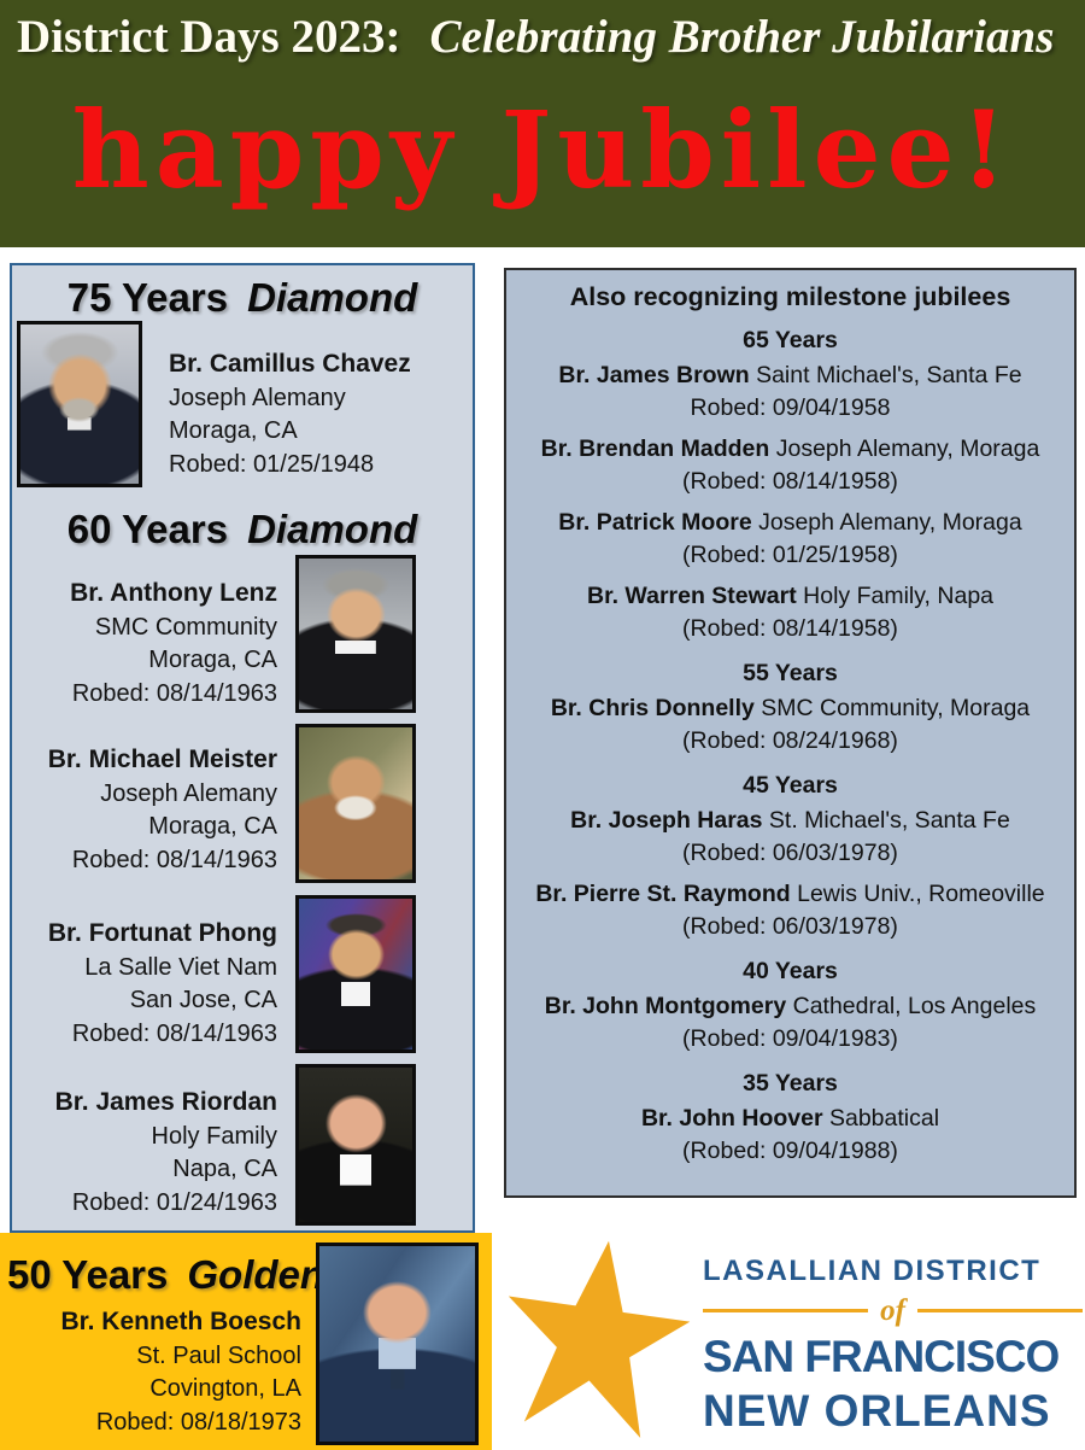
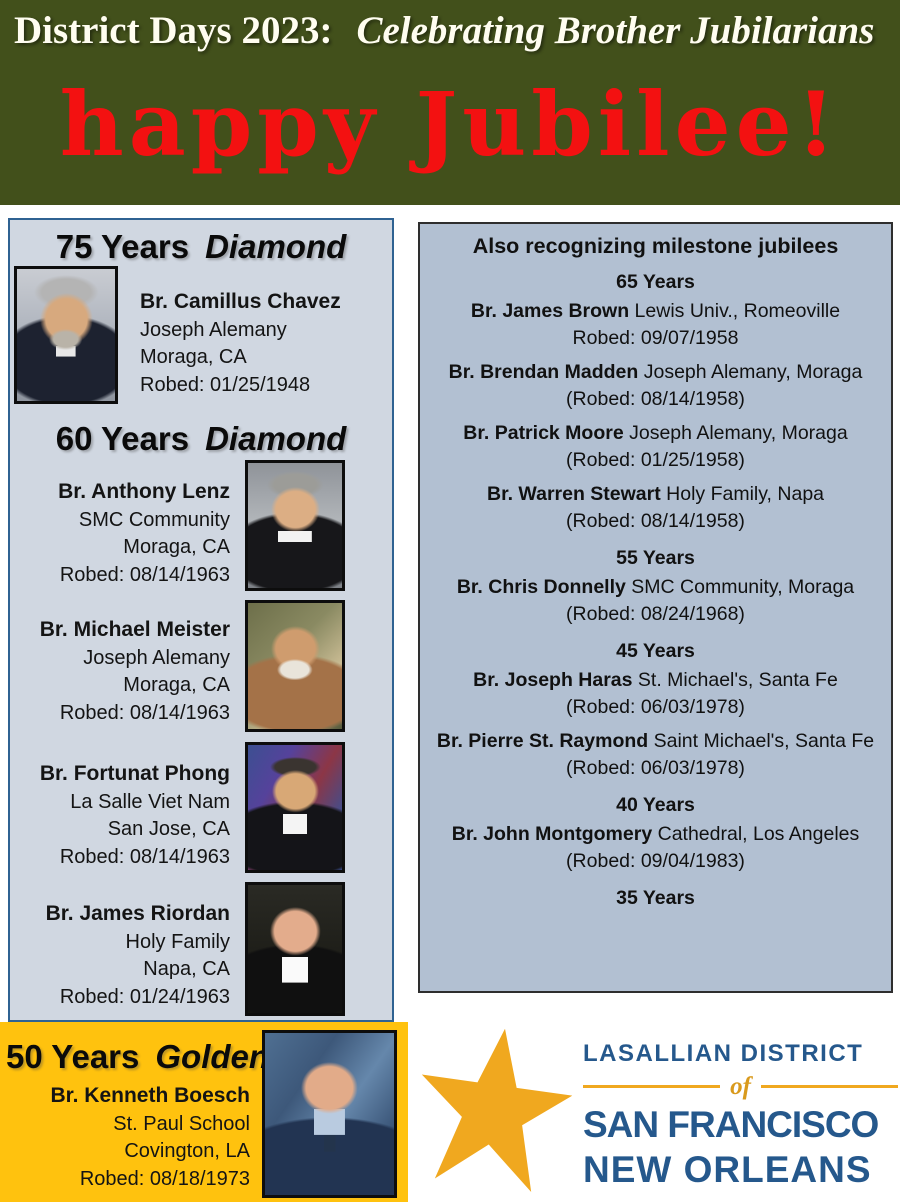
  District Days 2023: Celebrating Brother Jubilarians
  happy Jubilee!
  75 Years Diamond
  Br. Camillus Chavez
  Joseph Alemany
  Moraga, CA
  Robed: 01/25/1948
  60 Years Diamond
  Br. Anthony Lenz
  SMC Community
  Moraga, CA
  Robed: 08/14/1963
  Br. Michael Meister
  Joseph Alemany
  Moraga, CA
  Robed: 08/14/1963
  Br. Fortunat Phong
  La Salle Viet Nam
  San Jose, CA
  Robed: 08/14/1963
  Br. James Riordan
  Holy Family
  Napa, CA
  Robed: 01/24/1963
  50 Years Golden
  Br. Kenneth Boesch
  St. Paul School
  Covington, LA
  Robed: 08/18/1973
  Also recognizing milestone jubilees
  65 Years
- Br. James Brown Saint Michael's, Santa Fe
+ Br. James Brown Lewis Univ., Romeoville
- Robed: 09/04/1958
+ Robed: 09/07/1958
  Br. Brendan Madden Joseph Alemany, Moraga
  (Robed: 08/14/1958)
  Br. Patrick Moore Joseph Alemany, Moraga
  (Robed: 01/25/1958)
  Br. Warren Stewart Holy Family, Napa
  (Robed: 08/14/1958)
  55 Years
  Br. Chris Donnelly SMC Community, Moraga
  (Robed: 08/24/1968)
  45 Years
  Br. Joseph Haras St. Michael's, Santa Fe
  (Robed: 06/03/1978)
- Br. Pierre St. Raymond Lewis Univ., Romeoville
+ Br. Pierre St. Raymond Saint Michael's, Santa Fe
  (Robed: 06/03/1978)
  40 Years
  Br. John Montgomery Cathedral, Los Angeles
  (Robed: 09/04/1983)
  35 Years
- Br. John Hoover Sabbatical
- (Robed: 09/04/1988)
  LASALLIAN DISTRICT
  of
  SAN FRANCISCO
  NEW ORLEANS
